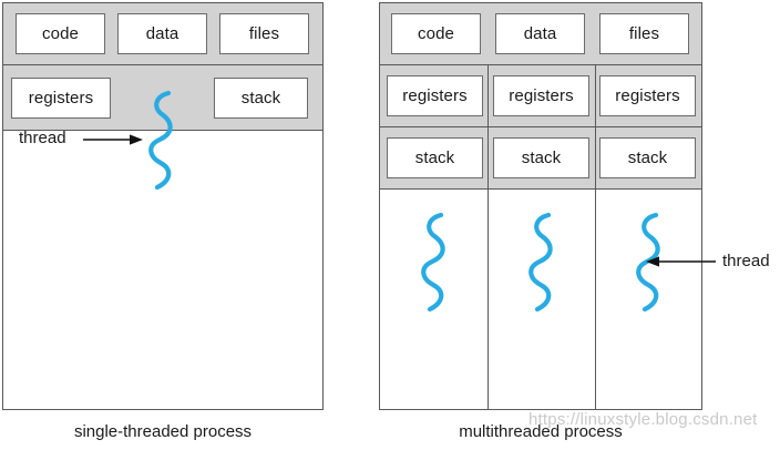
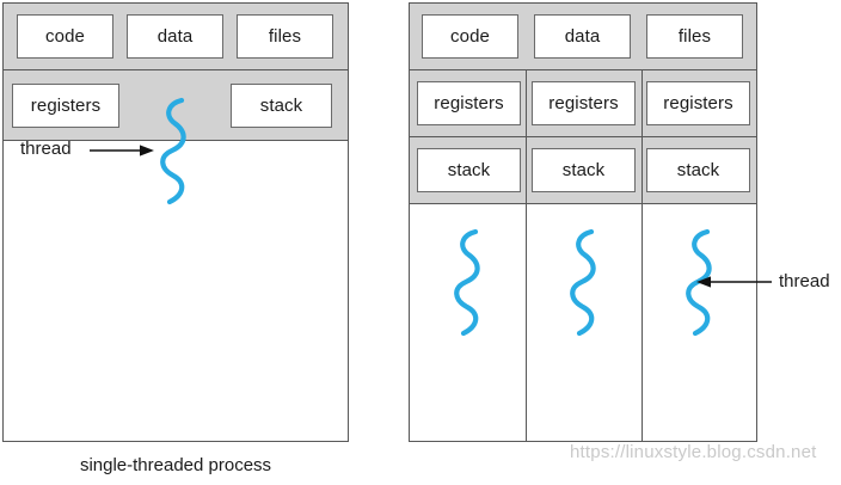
  code
  data
  files
  registers
  stack
  thread
  code
  data
  files
  registers
  registers
  registers
  stack
  stack
  stack
  thread
  single-threaded process
- multithreaded process
  https://linuxstyle.blog.csdn.net
